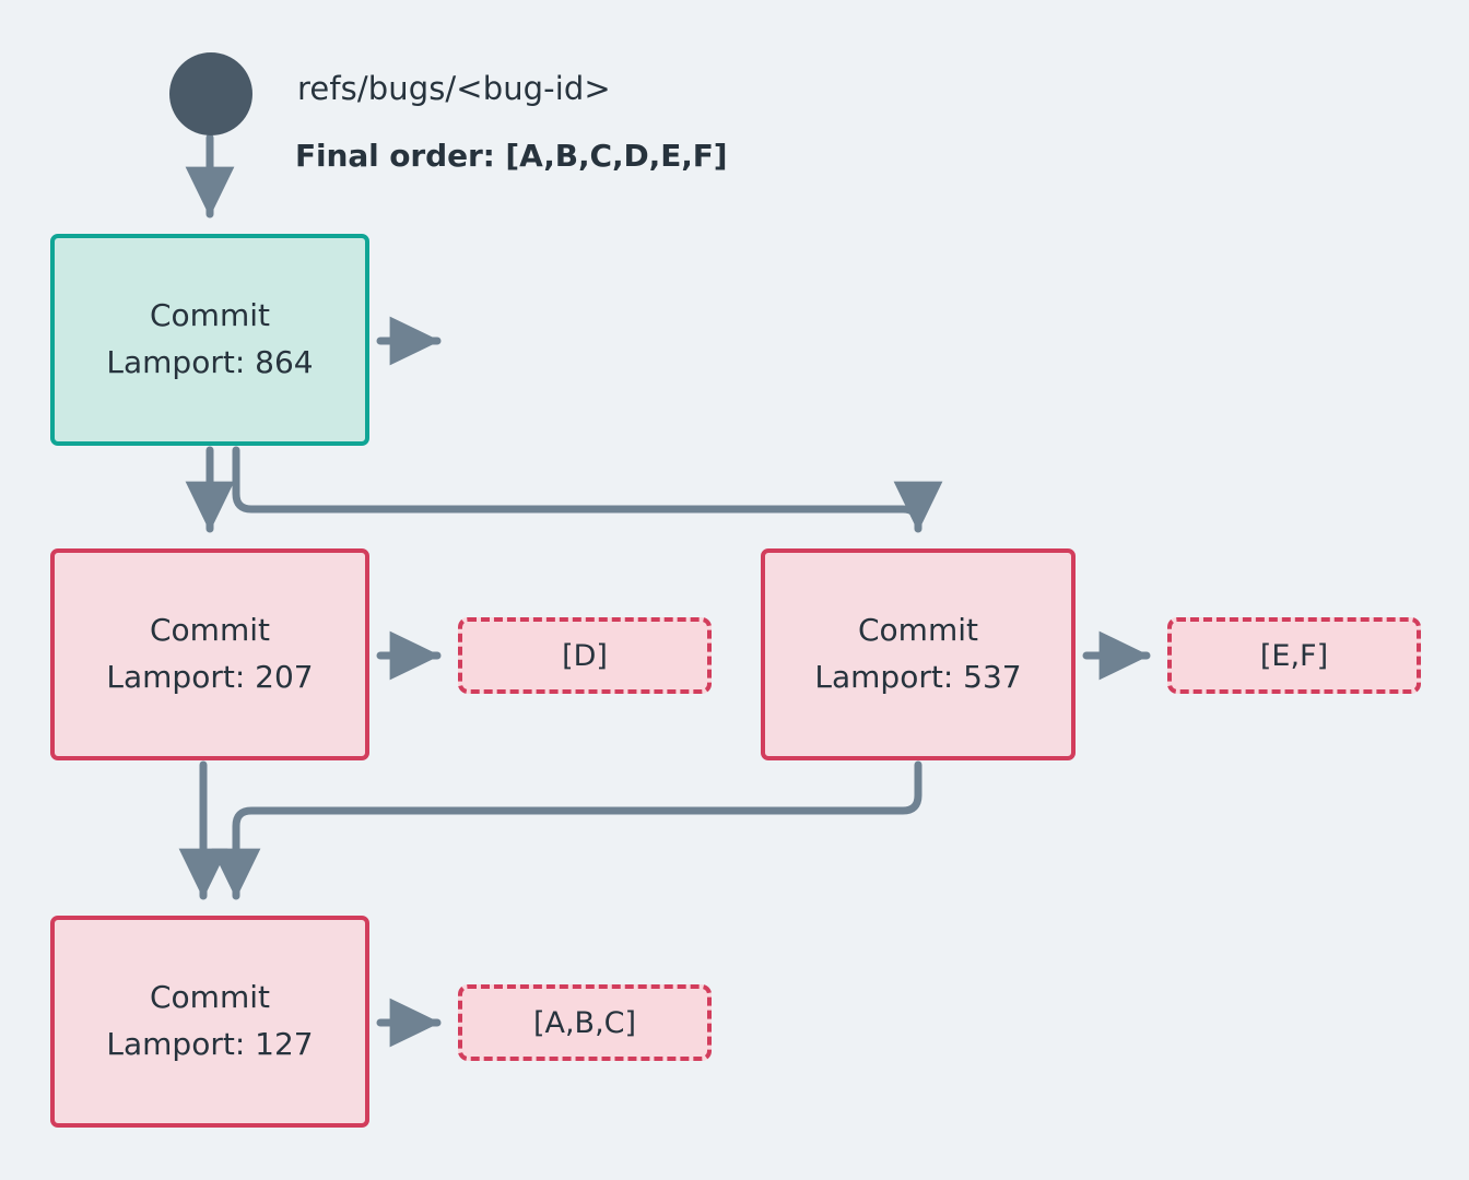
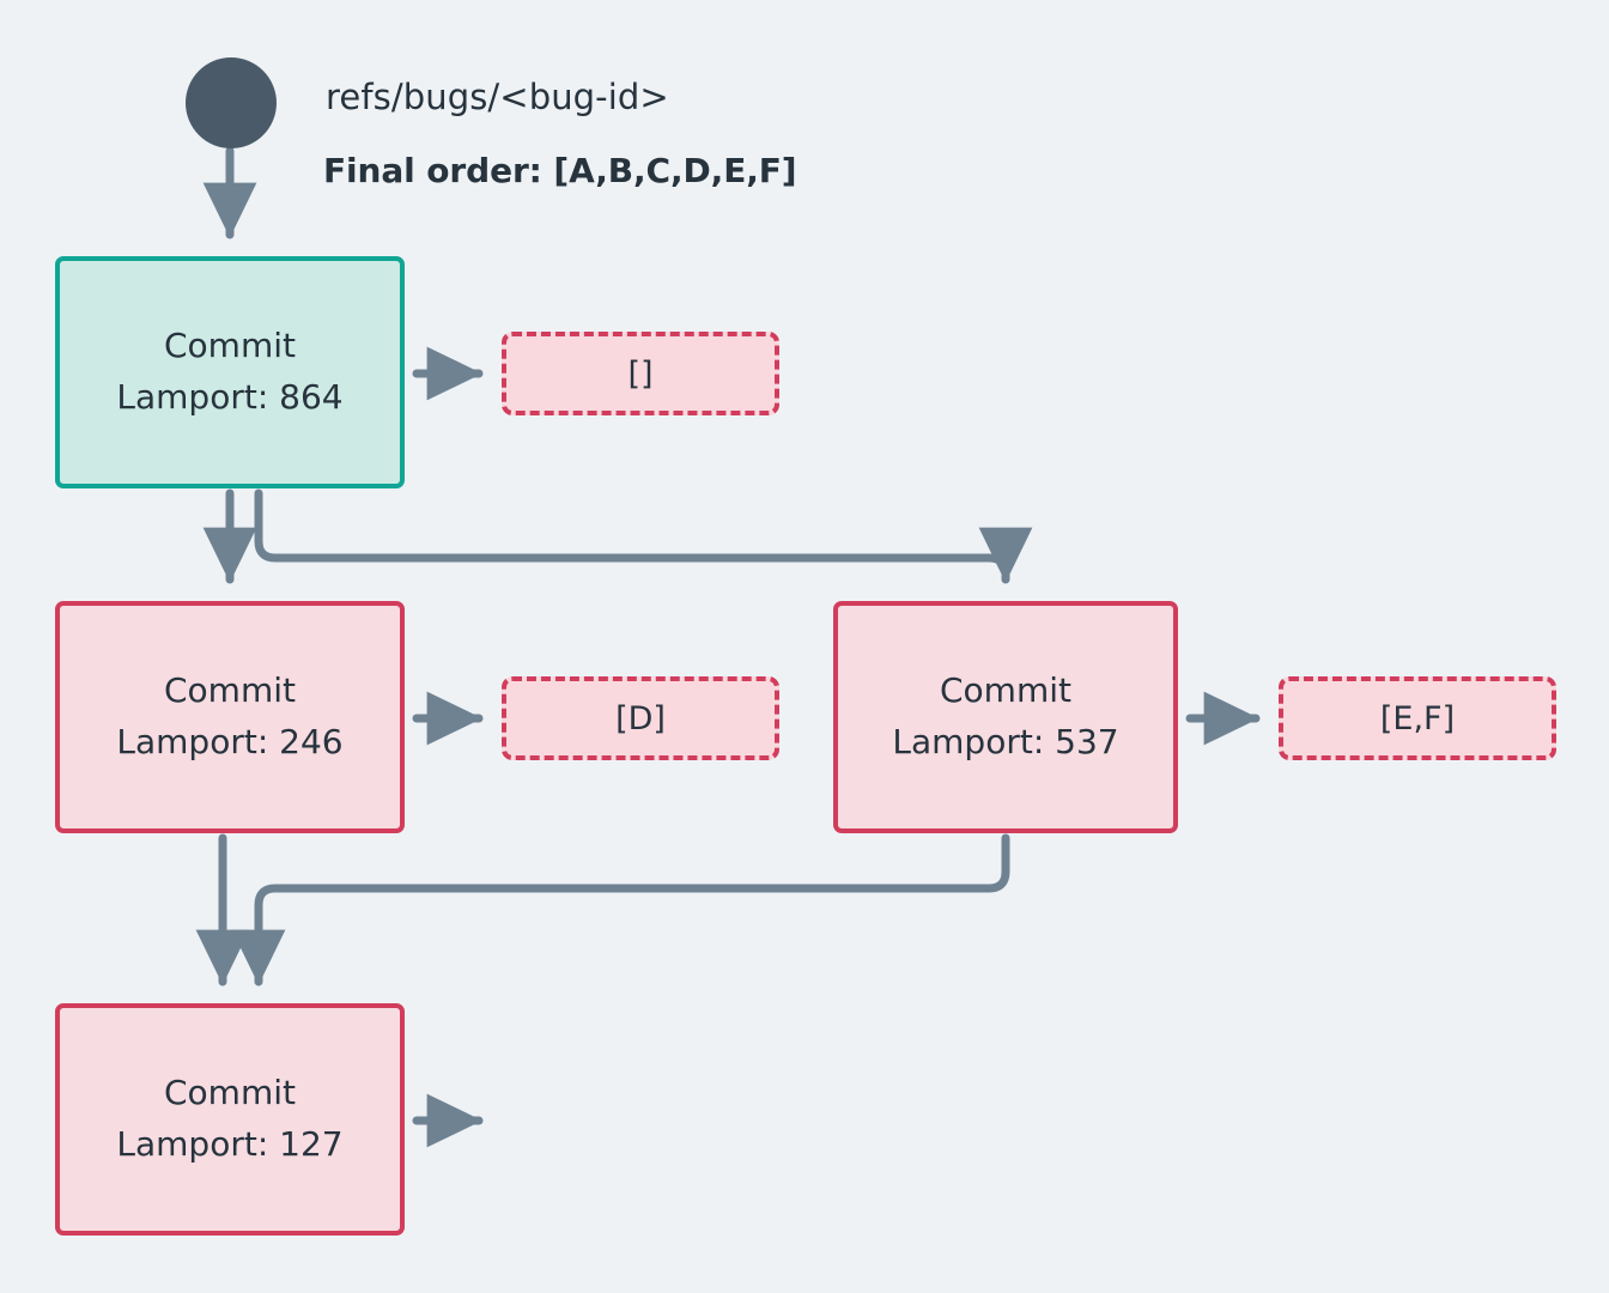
  refs/bugs/<bug-id>
  Final order: [A,B,C,D,E,F]
  Commit
  Lamport: 864
+ []
  Commit
- Lamport: 207
+ Lamport: 246
  [D]
  Commit
  Lamport: 537
  [E,F]
  Commit
  Lamport: 127
- [A,B,C]
